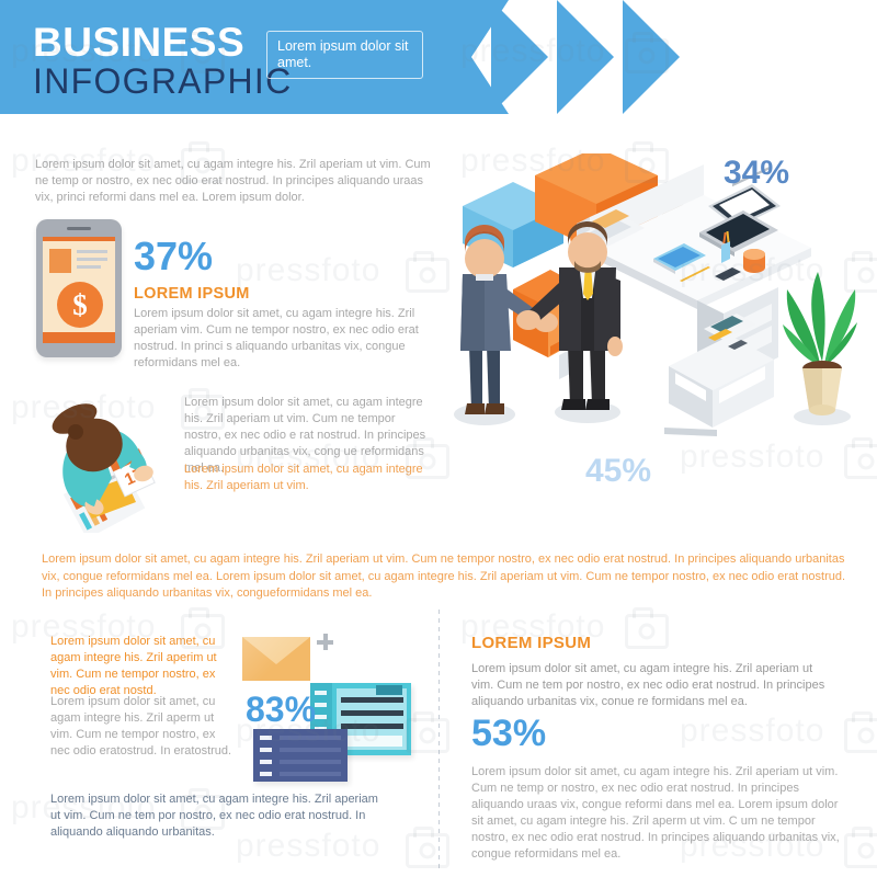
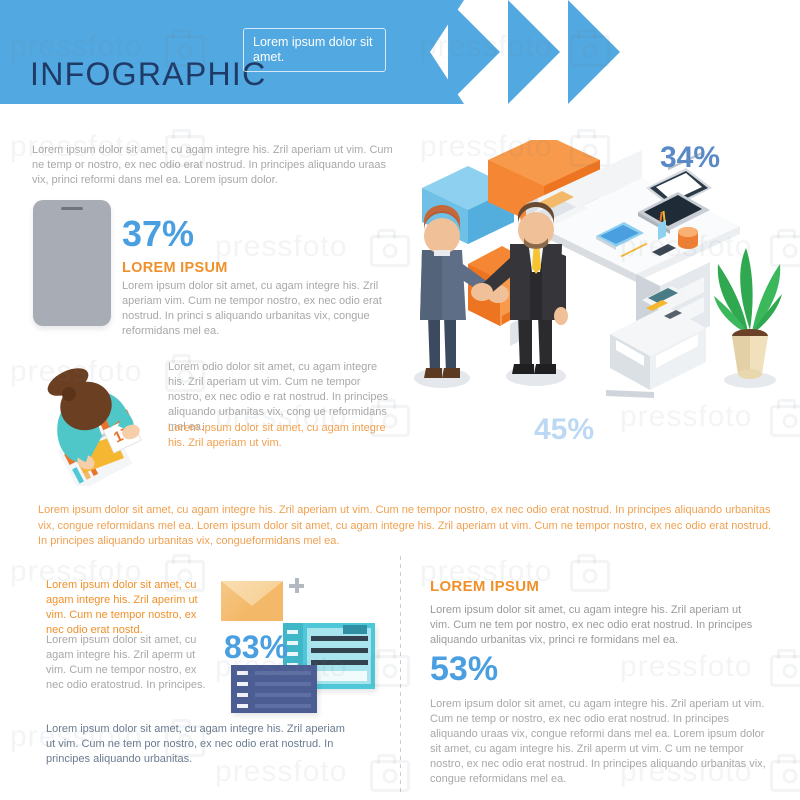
- BUSINESS
  INFOGRAPHIC
  Lorem ipsum dolor sit amet.
  Lorem ipsum dolor sit amet, cu agam integre his. Zril aperiam ut vim. Cum ne temp or nostro, ex nec odio erat nostrud. In principes aliquando uraas vix, princi reformi dans mel ea. Lorem ipsum dolor.
- $
  37%
  LOREM IPSUM
  Lorem ipsum dolor sit amet, cu agam integre his. Zril aperiam vim. Cum ne tempor nostro, ex nec odio erat nostrud. In princi s aliquando urbanitas vix, congue reformidans mel ea.
- Lorem ipsum dolor sit amet, cu agam integre his. Zril aperiam ut vim. Cum ne tempor nostro, ex nec odio e rat nostrud. In principes aliquando urbanitas vix, cong ue reformidans mel ea.
+ Lorem odio dolor sit amet, cu agam integre his. Zril aperiam ut vim. Cum ne tempor nostro, ex nec odio e rat nostrud. In principes aliquando urbanitas vix, cong ue reformidans mel ea.
  Lorem ipsum dolor sit amet, cu agam integre his. Zril aperiam ut vim.
  34%
  45%
  Lorem ipsum dolor sit amet, cu agam integre his. Zril aperiam ut vim. Cum ne tempor nostro, ex nec odio erat nostrud. In principes aliquando urbanitas vix, congue reformidans mel ea. Lorem ipsum dolor sit amet, cu agam integre his. Zril aperiam ut vim. Cum ne tempor nostro, ex nec odio erat nostrud. In principes aliquando urbanitas vix, congueformidans mel ea.
  Lorem ipsum dolor sit amet, cu agam integre his. Zril aperim ut vim. Cum ne tempor nostro, ex nec odio erat nostd.
- Lorem ipsum dolor sit amet, cu agam integre his. Zril aperm ut vim. Cum ne tempor nostro, ex nec odio eratostrud. In eratostrud.
+ Lorem ipsum dolor sit amet, cu agam integre his. Zril aperm ut vim. Cum ne tempor nostro, ex nec odio eratostrud. In principes.
  83%
- Lorem ipsum dolor sit amet, cu agam integre his. Zril aperiam ut vim. Cum ne tem por nostro, ex nec odio erat nostrud. In aliquando aliquando urbanitas.
+ Lorem ipsum dolor sit amet, cu agam integre his. Zril aperiam ut vim. Cum ne tem por nostro, ex nec odio erat nostrud. In principes aliquando urbanitas.
  LOREM IPSUM
- Lorem ipsum dolor sit amet, cu agam integre his. Zril aperiam ut vim. Cum ne tem por nostro, ex nec odio erat nostrud. In principes aliquando urbanitas vix, conue re formidans mel ea.
+ Lorem ipsum dolor sit amet, cu agam integre his. Zril aperiam ut vim. Cum ne tem por nostro, ex nec odio erat nostrud. In principes aliquando urbanitas vix, princi re formidans mel ea.
  53%
  Lorem ipsum dolor sit amet, cu agam integre his. Zril aperiam ut vim. Cum ne temp or nostro, ex nec odio erat nostrud. In principes aliquando uraas vix, congue reformi dans mel ea. Lorem ipsum dolor sit amet, cu agam integre his. Zril aperm ut vim. C um ne tempor nostro, ex nec odio erat nostrud. In principes aliquando urbanitas vix, congue reformidans mel ea.
  pressfoto
  pressfoto
  pressfoto
  pressfoto
  pressfoto
  pressfoto
  pressfoto
  pressfoto
  pressfoto
  pressfoto
  pressfoto
  pressfoto
  pressfoto
